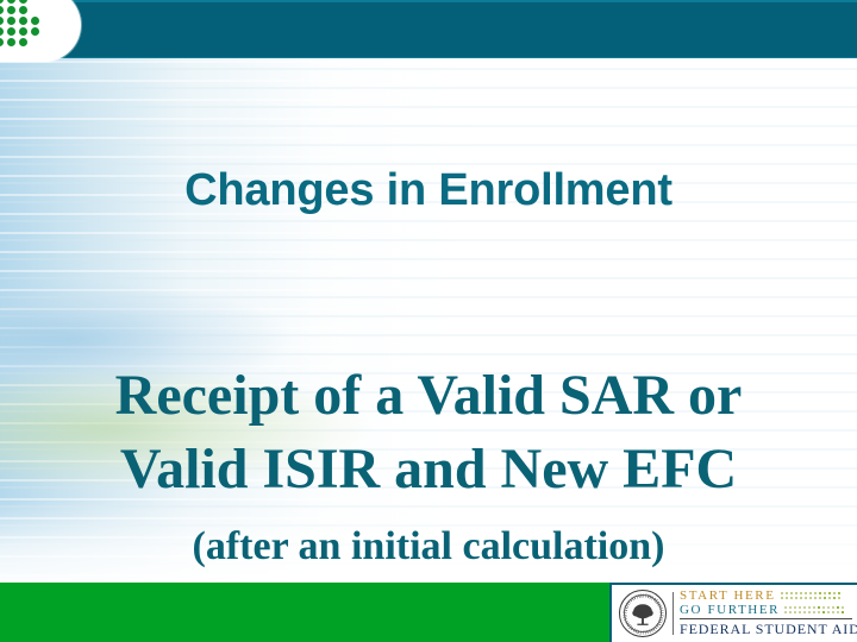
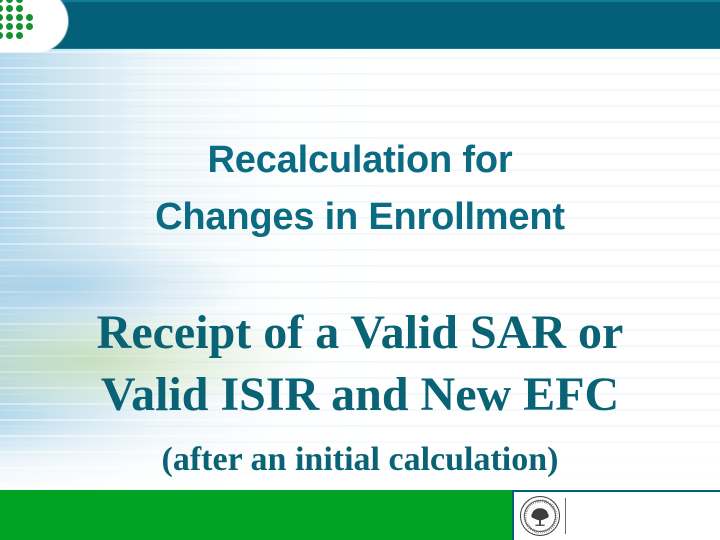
+ Recalculation for
  Changes in Enrollment
  Receipt of a Valid SAR or
  Valid ISIR and New EFC
  (after an initial calculation)
- START HERE
- GO FURTHER
- FEDERAL STUDENT AID
